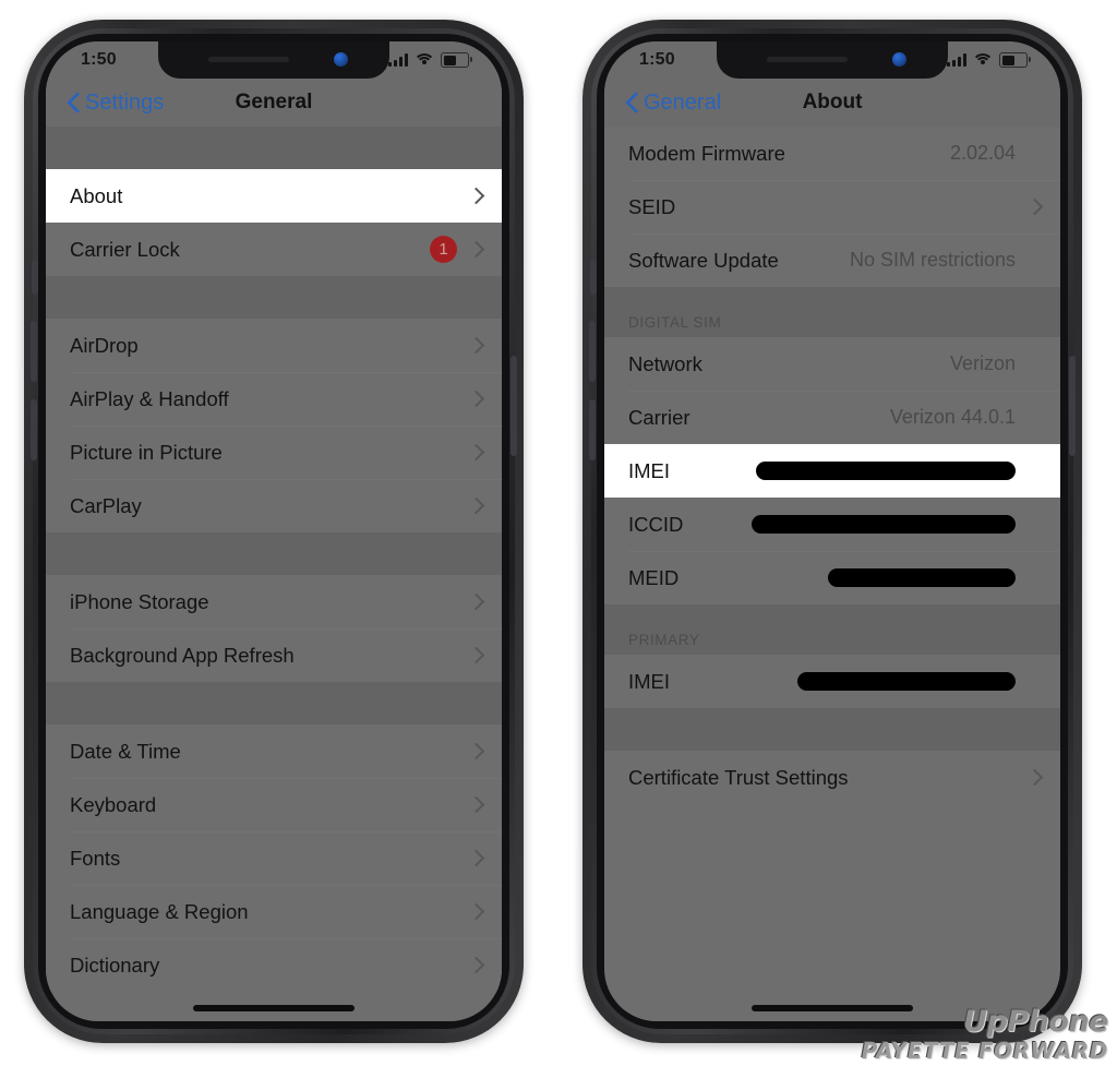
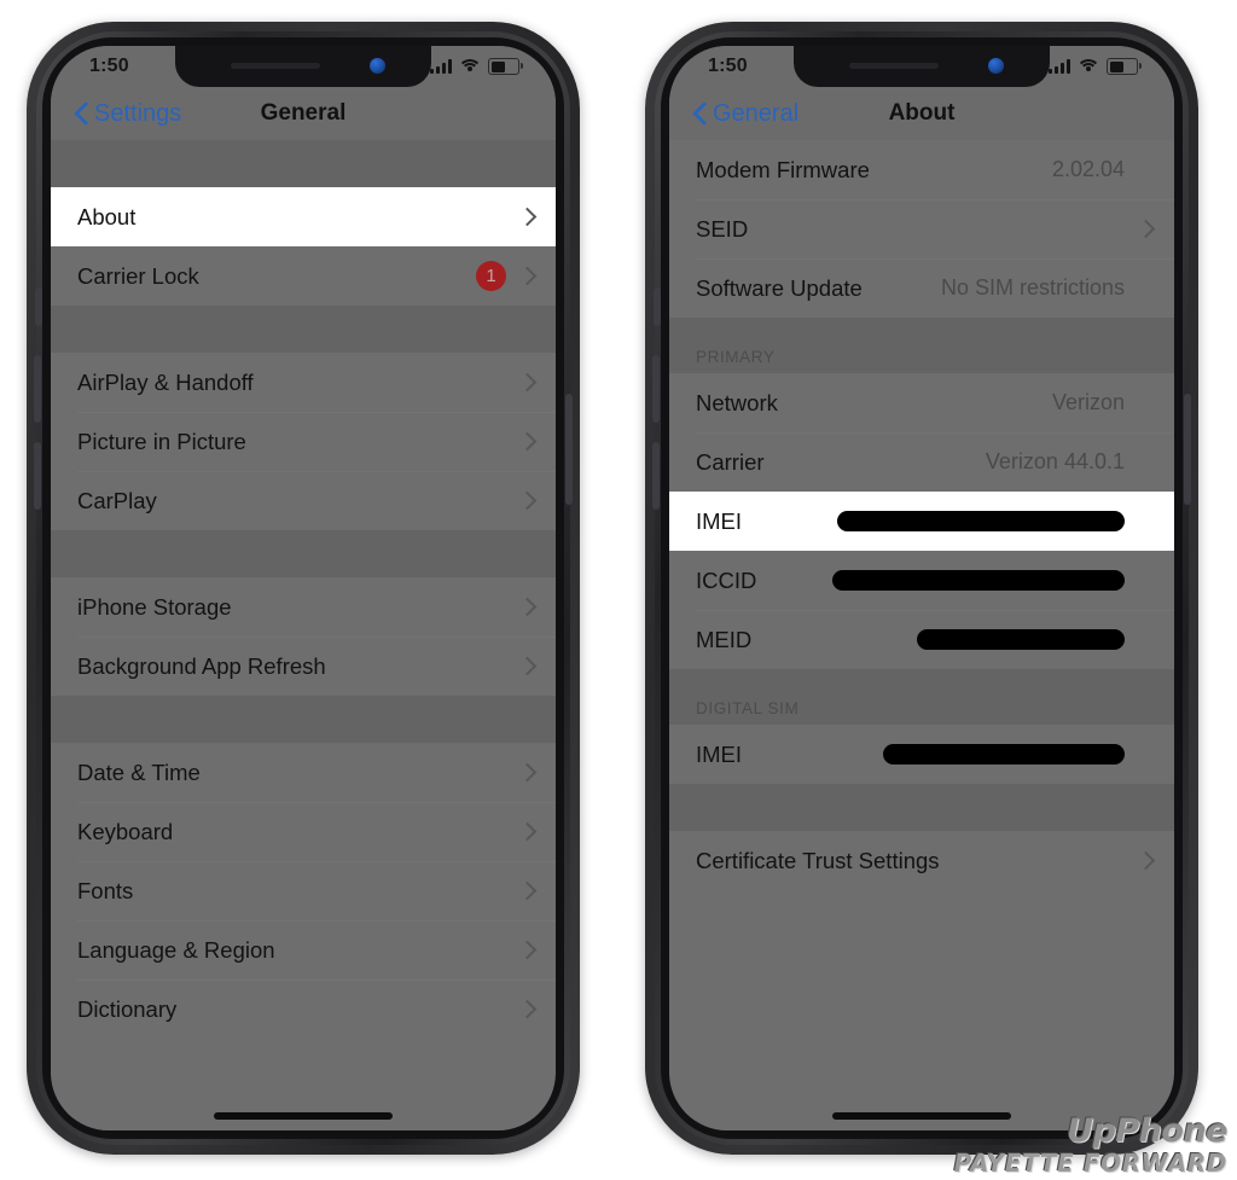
  1:50
  Settings
  General
  About
  Carrier Lock
  1
- AirDrop
  AirPlay & Handoff
  Picture in Picture
  CarPlay
  iPhone Storage
  Background App Refresh
  Date & Time
  Keyboard
  Fonts
  Language & Region
  Dictionary
  1:50
  General
  About
  Modem Firmware
  2.02.04
  SEID
  Software Update
  No SIM restrictions
- DIGITAL SIM
+ PRIMARY
  Network
  Verizon
  Carrier
  Verizon 44.0.1
  IMEI
  ICCID
  MEID
- PRIMARY
+ DIGITAL SIM
  IMEI
  Certificate Trust Settings
  UpPhone
  PAYETTE FORWARD
